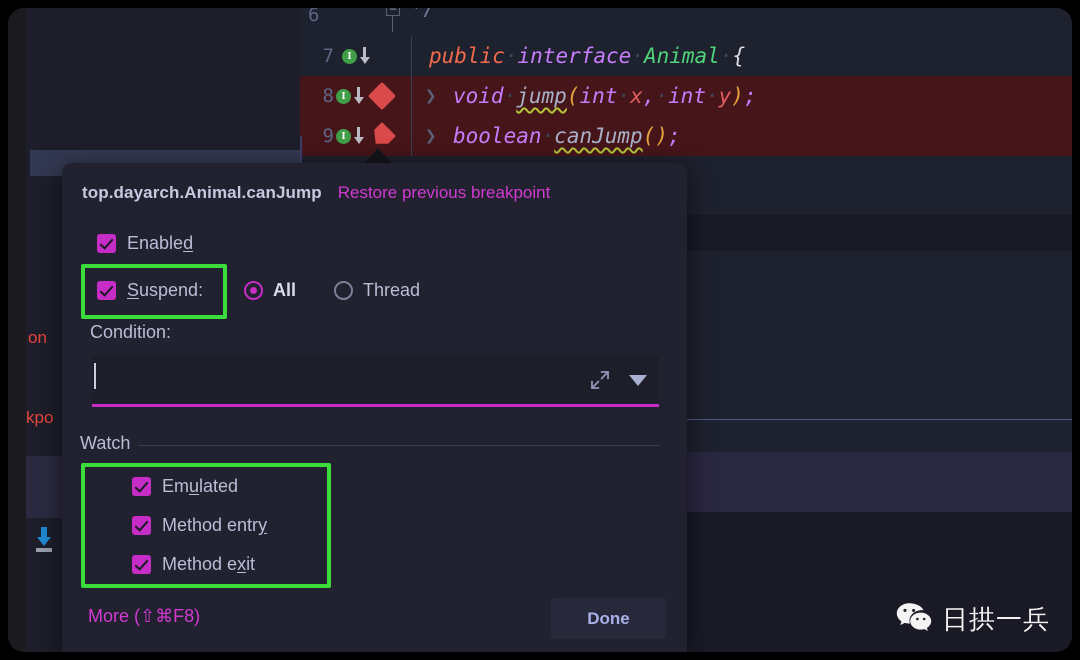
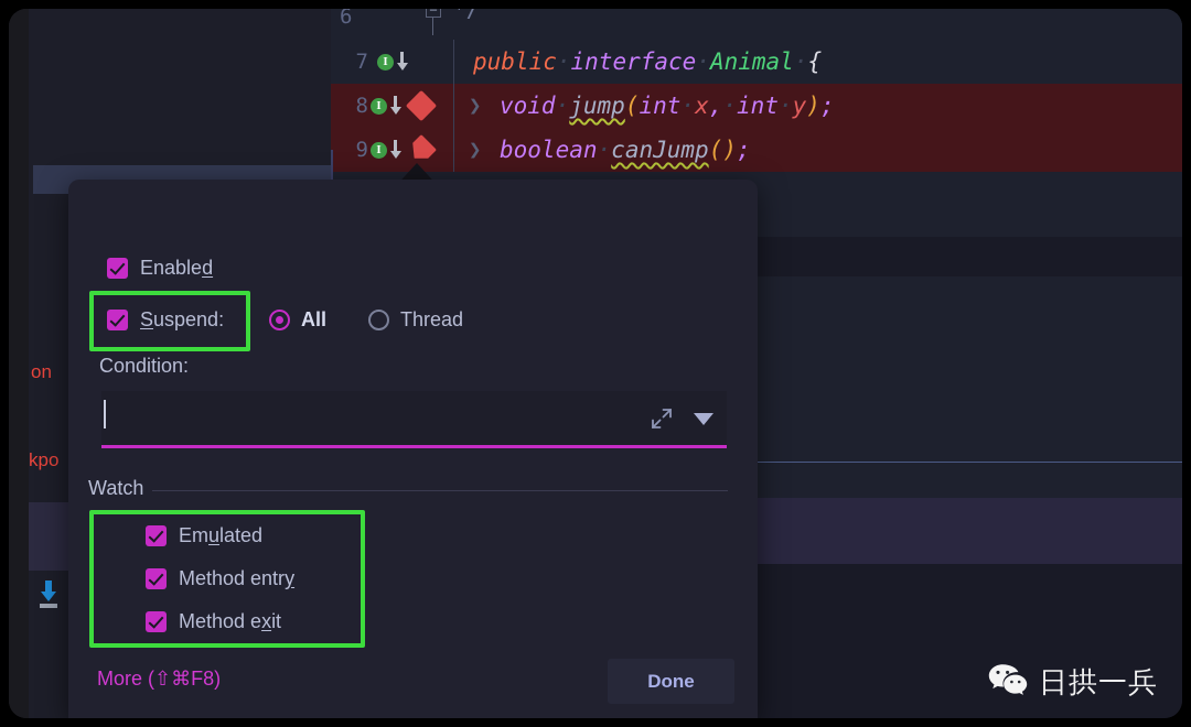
  on
  kpo
  6
  −
  */
  7
  I
  public·interface·Animal·{
  8
  I
  ❯
  void·jump(int·x,·int·y);
  9
  I
  ❯
  boolean·canJump();
- top.dayarch.Animal.canJump
- Restore previous breakpoint
  Enabled
  Suspend:
  All
  Thread
  Condition:
  Watch
  Emulated
  Method entry
  Method exit
  More (⇧⌘F8)
  Done
  日拱一兵
